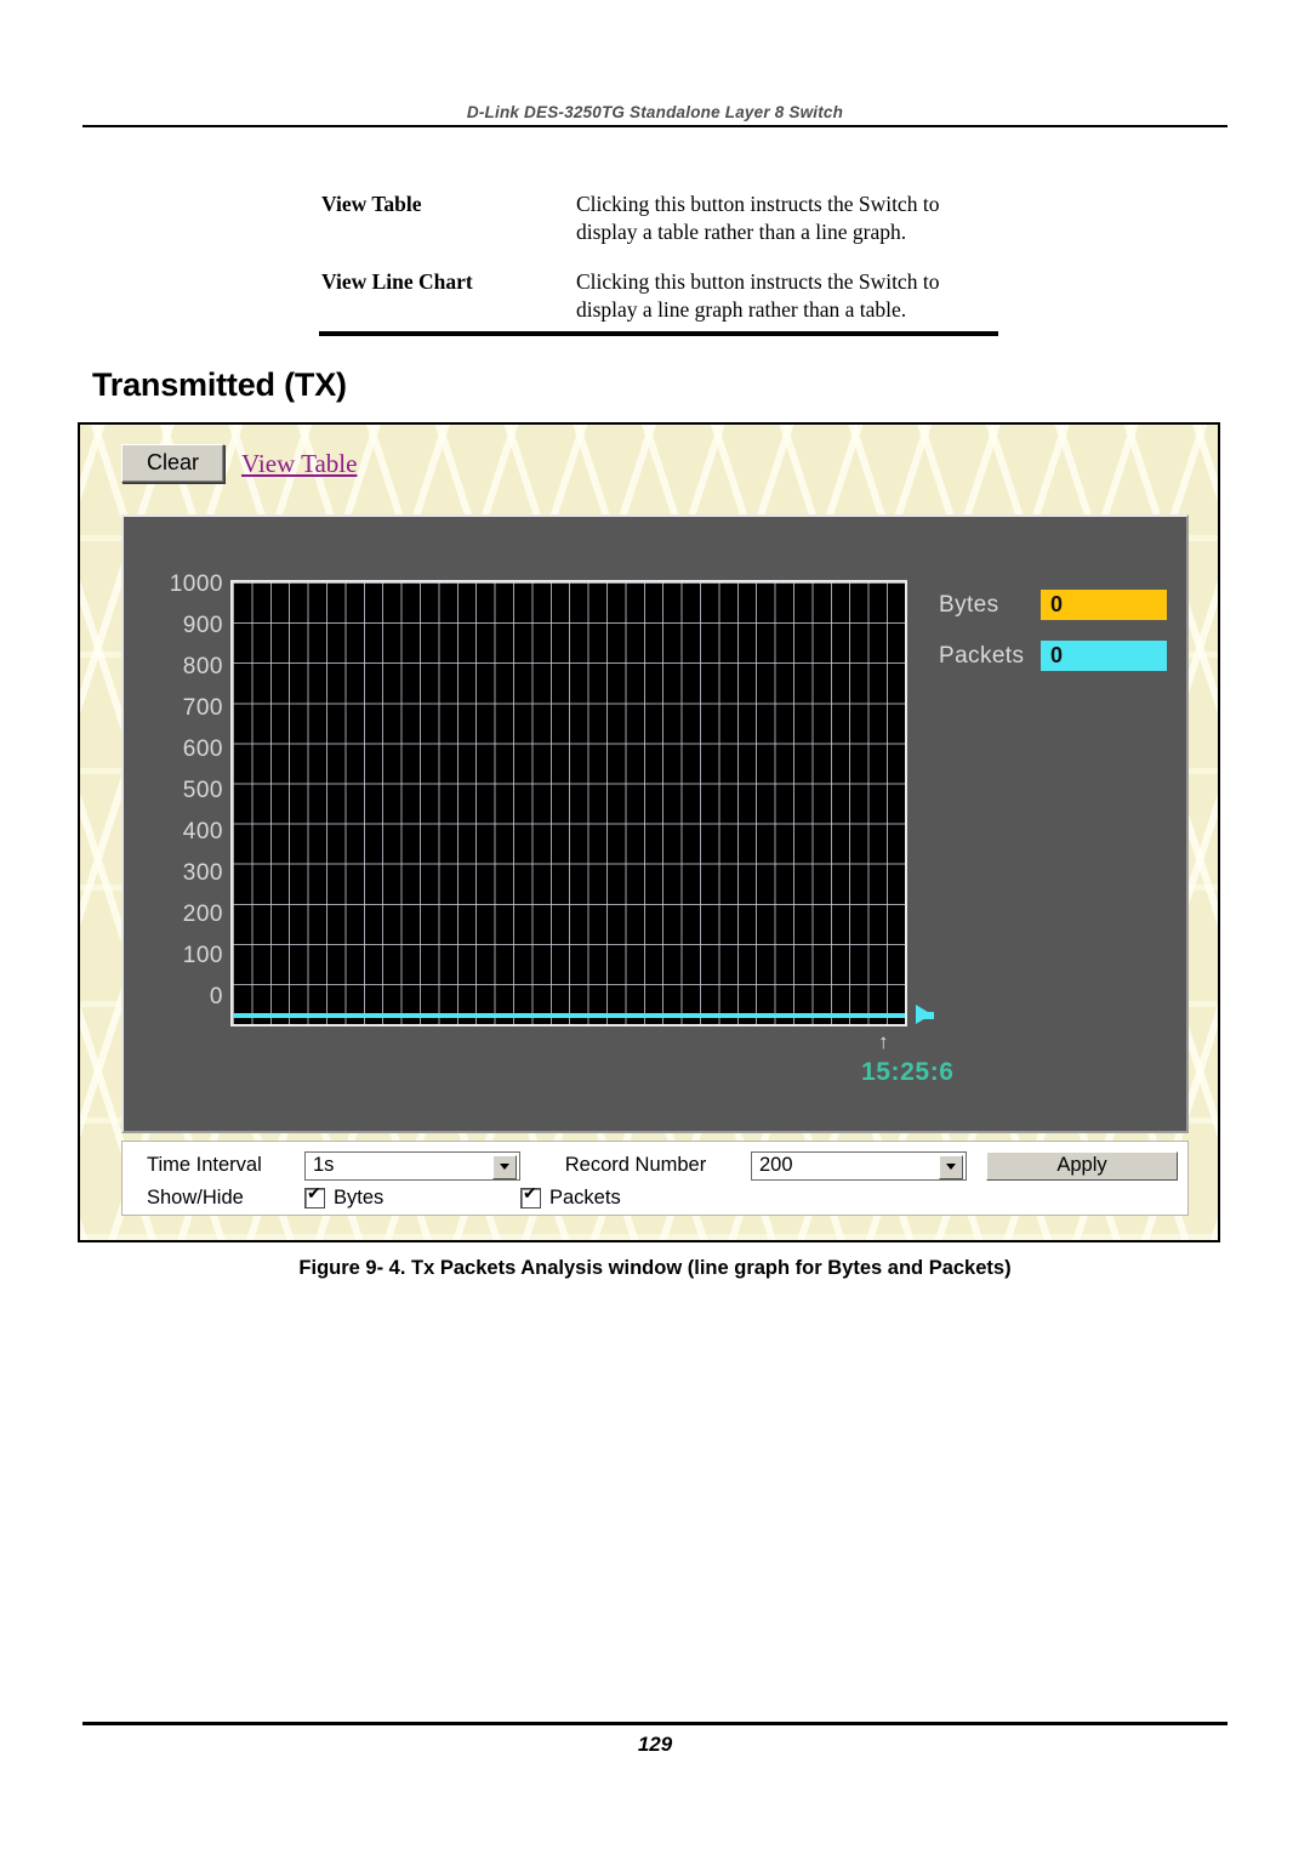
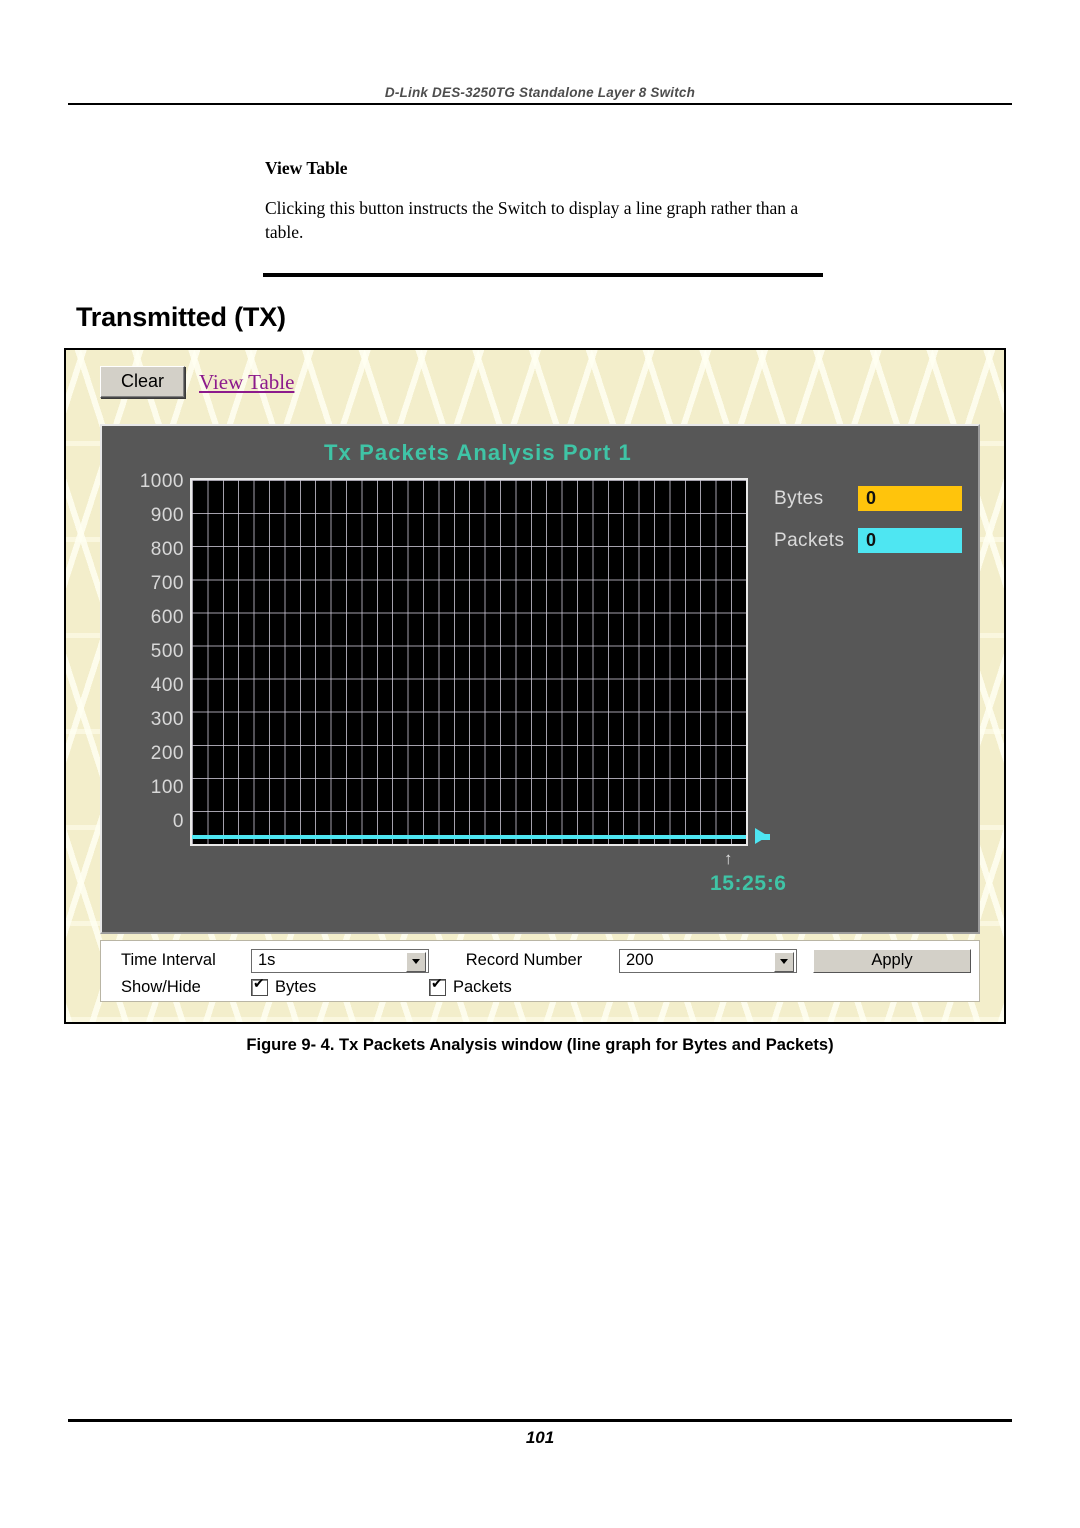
  D-Link DES-3250TG Standalone Layer 8 Switch
  View Table
- Clicking this button instructs the Switch to display a table rather than a line graph.
- View Line Chart
  Clicking this button instructs the Switch to display a line graph rather than a table.
  Transmitted (TX)
  Clear
  View Table
+ Tx Packets Analysis Port 1
  1000
  900
  800
  700
  600
  500
  400
  300
  200
  100
  0
  ↑
  15:25:6
  Bytes
  0
  Packets
  0
  Time Interval
  1s
  Record Number
  200
  Apply
  Show/Hide
  Bytes
  Packets
  Figure 9- 4. Tx Packets Analysis window (line graph for Bytes and Packets)
- 129
+ 101
